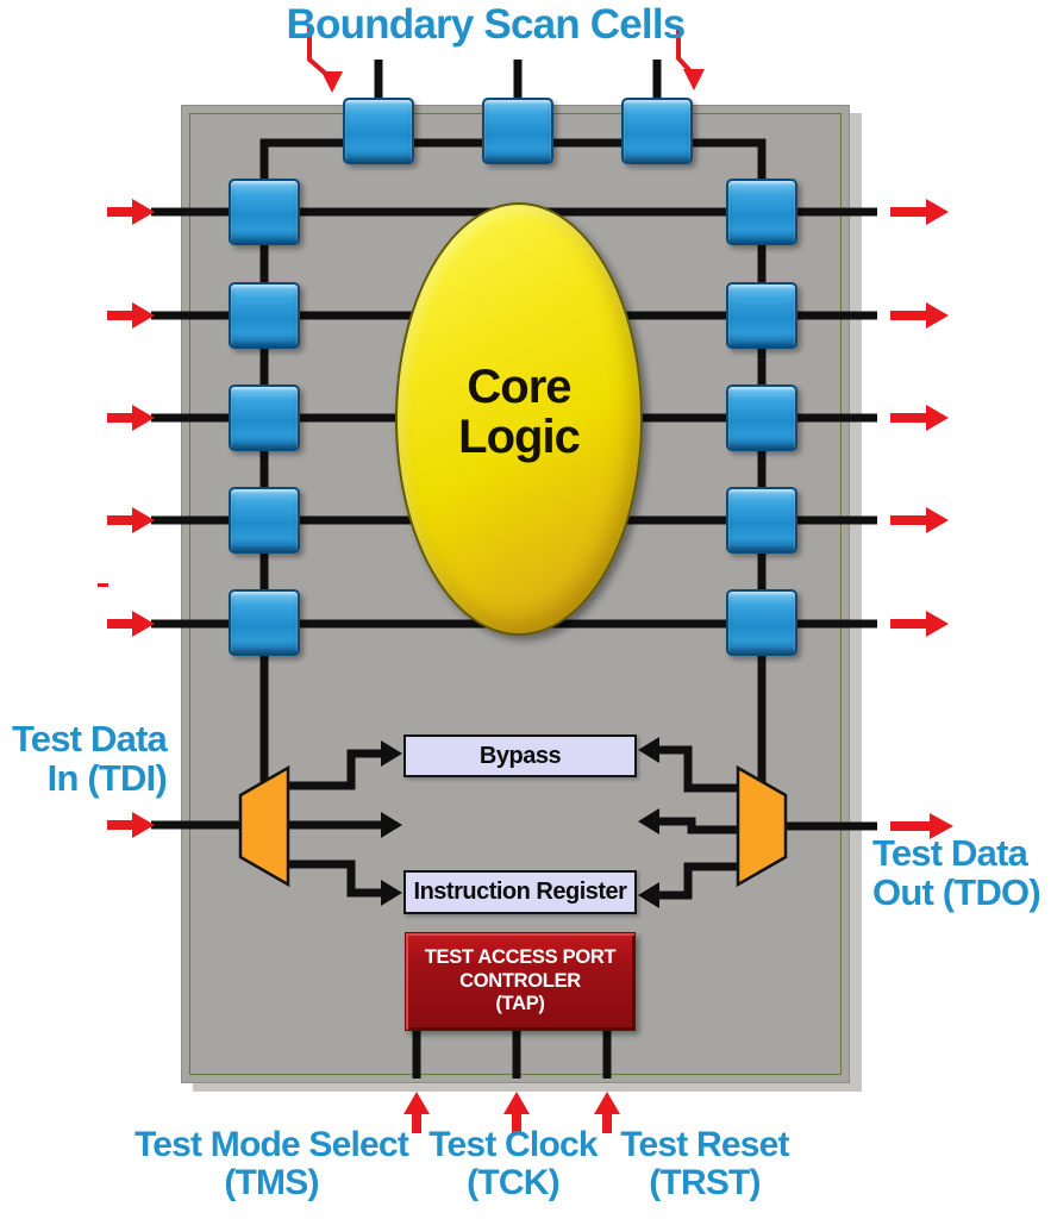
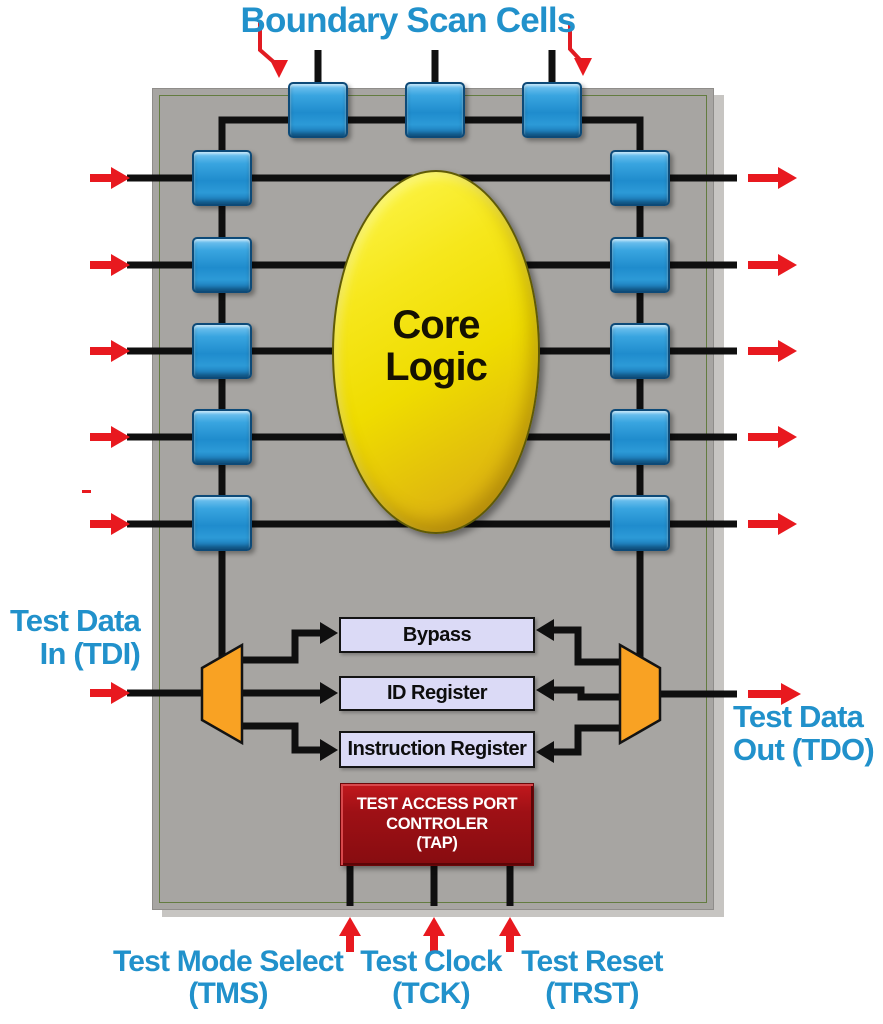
  Core
  Logic
  Bypass
+ ID Register
  Instruction Register
  TEST ACCESS PORT
  CONTROLER
  (TAP)
  Boundary Scan Cells
  Test Data
  In (TDI)
  Test Data
  Out (TDO)
  Test Mode Select
  (TMS)
  Test Clock
  (TCK)
  Test Reset
  (TRST)
